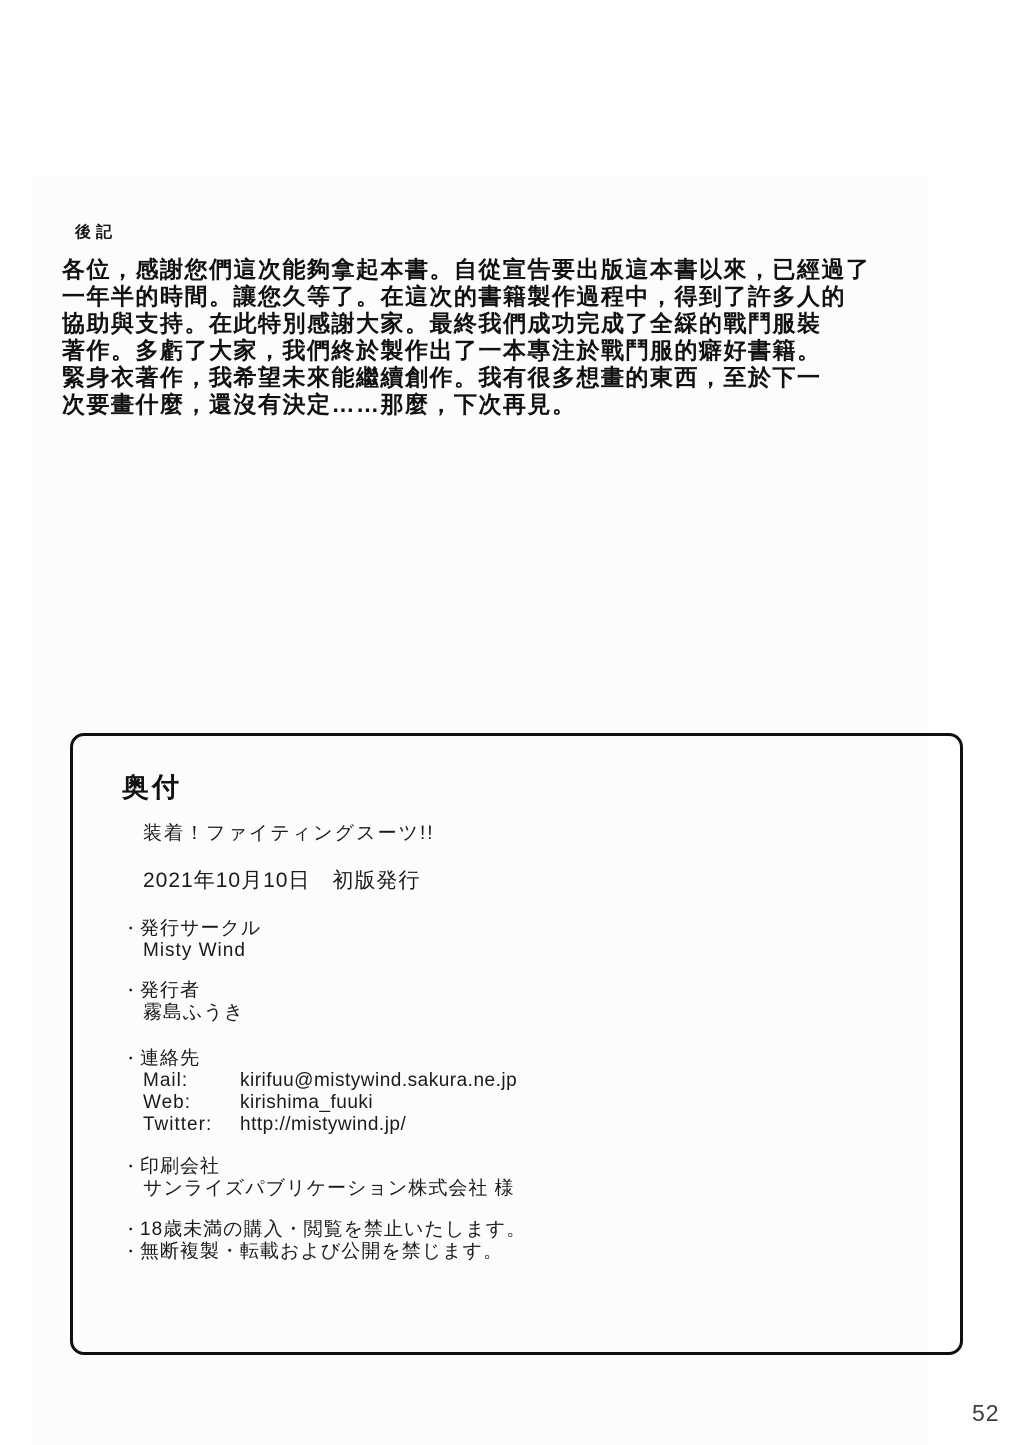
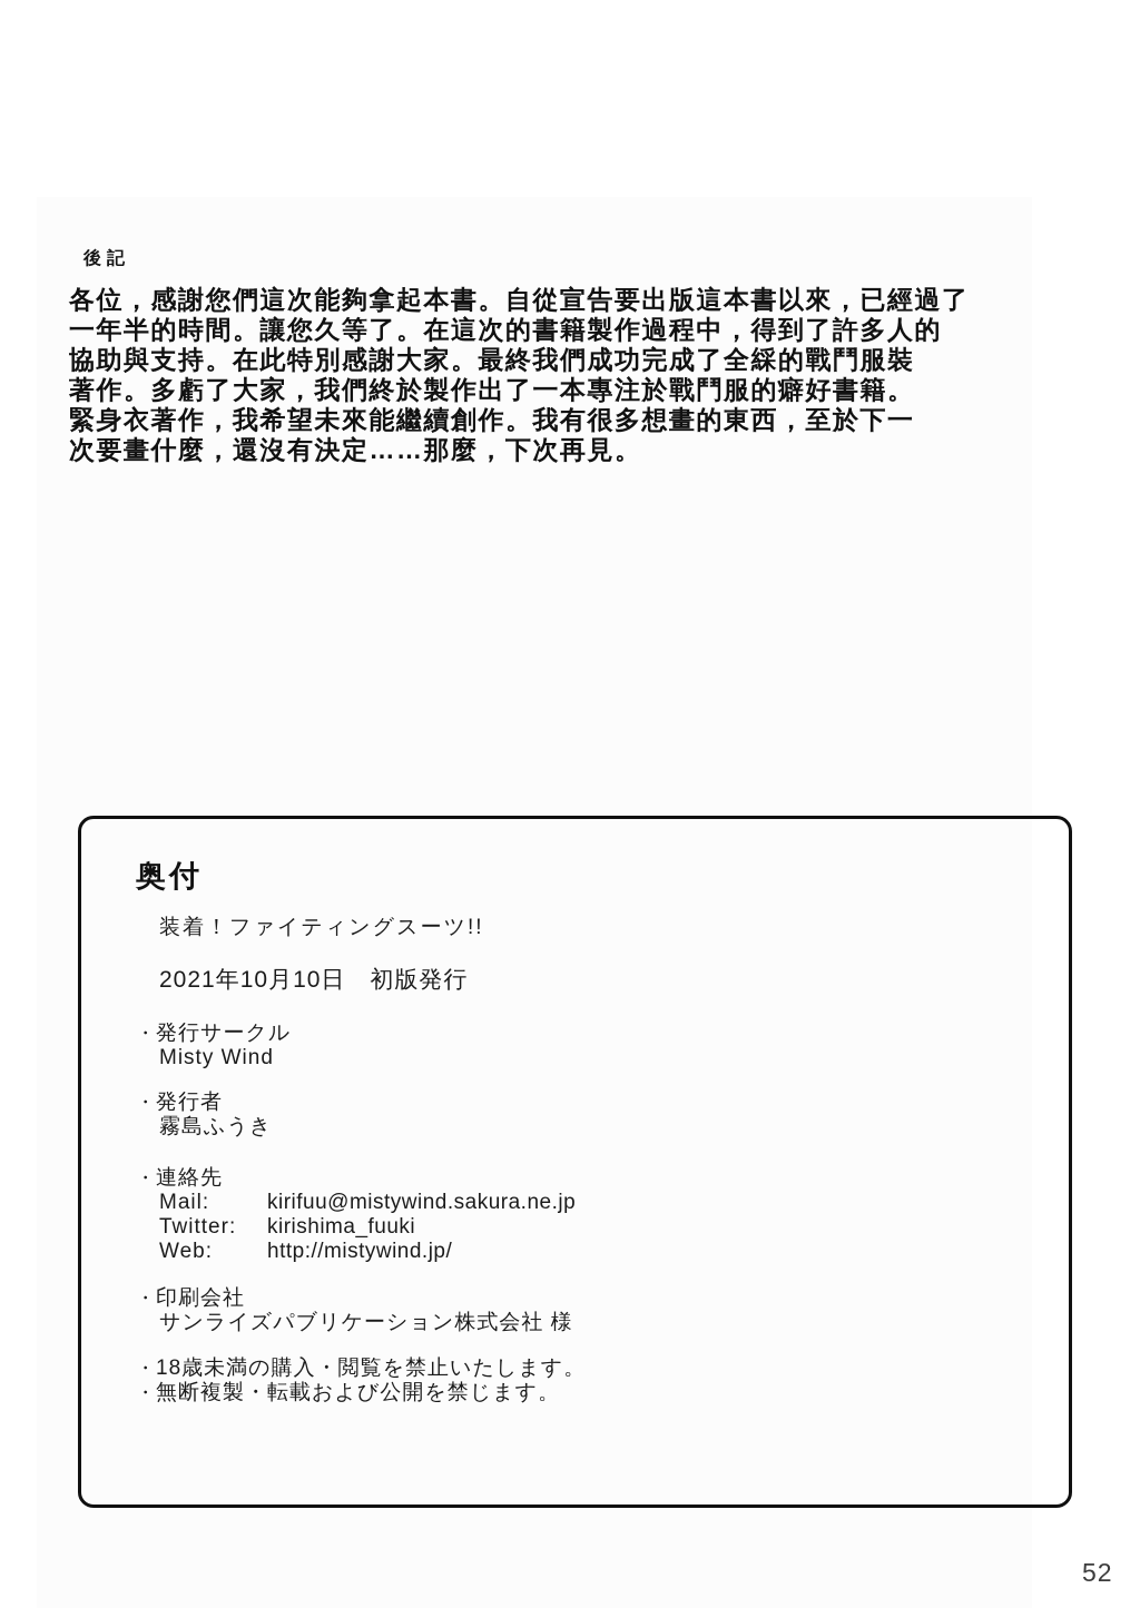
  後記
  各位，感謝您們這次能夠拿起本書。自從宣告要出版這本書以來，已經過了
  一年半的時間。讓您久等了。在這次的書籍製作過程中，得到了許多人的
  協助與支持。在此特別感謝大家。最終我們成功完成了全綵的戰鬥服裝
  著作。多虧了大家，我們終於製作出了一本專注於戰鬥服的癖好書籍。
  緊身衣著作，我希望未來能繼續創作。我有很多想畫的東西，至於下一
  次要畫什麼，還沒有決定……那麼，下次再見。
  奥付
  装着！ファイティングスーツ!!
  2021年10月10日 初版発行
  ・
  発行サークル
  Misty Wind
  ・
  発行者
  霧島ふうき
  ・
  連絡先
  Mail:
  kirifuu@mistywind.sakura.ne.jp
- Web:
+ Twitter:
  kirishima_fuuki
- Twitter:
+ Web:
  http://mistywind.jp/
  ・
  印刷会社
  サンライズパブリケーション株式会社 様
  ・
  18歳未満の購入・閲覧を禁止いたします。
  ・
  無断複製・転載および公開を禁じます。
  52
